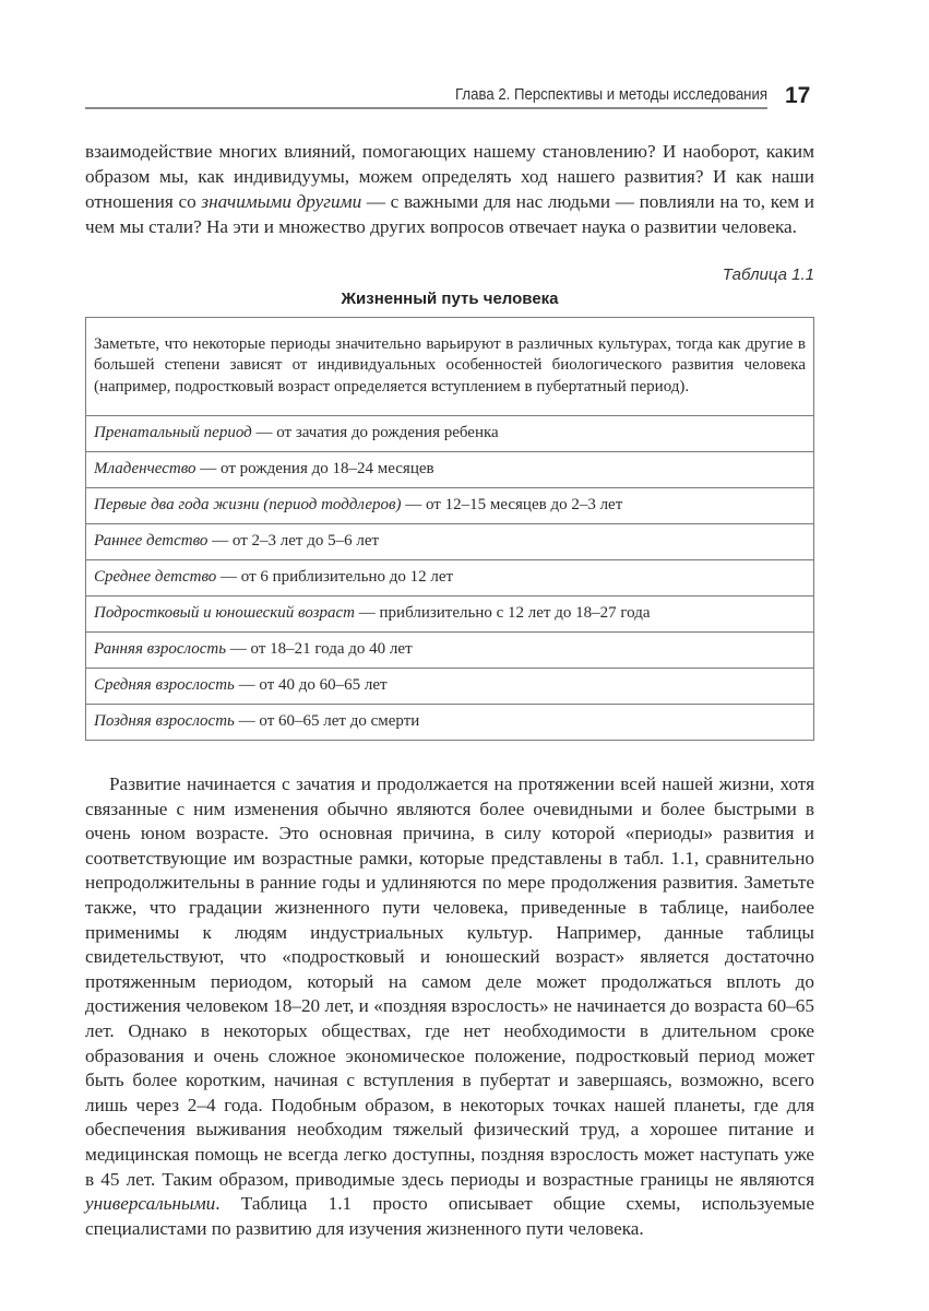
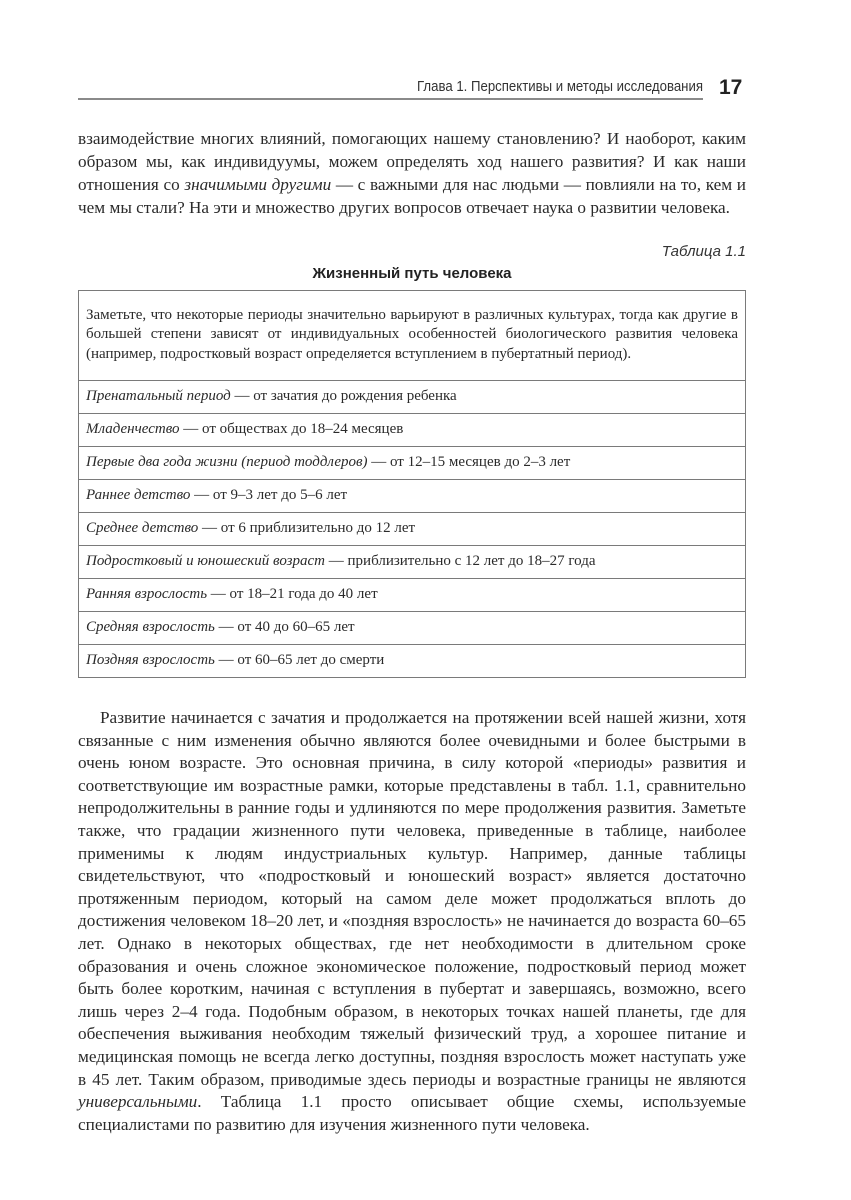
- Глава 2. Перспективы и методы исследования
+ Глава 1. Перспективы и методы исследования
  17
  взаимодействие многих влияний, помогающих нашему становлению? И наоборот, каким образом мы, как индивидуумы, можем определять ход нашего развития? И как наши отношения со значимыми другими — с важными для нас людьми — повлияли на то, кем и чем мы стали? На эти и множество других вопросов отвечает наука о развитии человека.
  Таблица 1.1
  Жизненный путь человека
  Заметьте, что некоторые периоды значительно варьируют в различных культурах, тогда как другие в большей степени зависят от индивидуальных особенностей биологического развития человека (например, подростковый возраст определяется вступлением в пубертатный период).
  Пренатальный период — от зачатия до рождения ребенка
- Младенчество — от рождения до 18–24 месяцев
+ Младенчество — от обществах до 18–24 месяцев
  Первые два года жизни (период тоддлеров) — от 12–15 месяцев до 2–3 лет
- Раннее детство — от 2–3 лет до 5–6 лет
+ Раннее детство — от 9–3 лет до 5–6 лет
  Среднее детство — от 6 приблизительно до 12 лет
  Подростковый и юношеский возраст — приблизительно с 12 лет до 18–27 года
  Ранняя взрослость — от 18–21 года до 40 лет
  Средняя взрослость — от 40 до 60–65 лет
  Поздняя взрослость — от 60–65 лет до смерти
  Развитие начинается с зачатия и продолжается на протяжении всей нашей жизни, хотя связанные с ним изменения обычно являются более очевидными и более быстрыми в очень юном возрасте. Это основная причина, в силу которой «периоды» развития и соответствующие им возрастные рамки, которые представлены в табл. 1.1, сравнительно непродолжительны в ранние годы и удлиняются по мере продолжения развития. Заметьте также, что градации жизненного пути человека, приведенные в таблице, наиболее применимы к людям индустриальных культур. Например, данные таблицы свидетельствуют, что «подростковый и юношеский возраст» является достаточно протяженным периодом, который на самом деле может продолжаться вплоть до достижения человеком 18–20 лет, и «поздняя взрослость» не начинается до возраста 60–65 лет. Однако в некоторых обществах, где нет необходимости в длительном сроке образования и очень сложное экономическое положение, подростковый период может быть более коротким, начиная с вступления в пубертат и завершаясь, возможно, всего лишь через 2–4 года. Подобным образом, в некоторых точках нашей планеты, где для обеспечения выживания необходим тяжелый физический труд, а хорошее питание и медицинская помощь не всегда легко доступны, поздняя взрослость может наступать уже в 45 лет. Таким образом, приводимые здесь периоды и возрастные границы не являются универсальными. Таблица 1.1 просто описывает общие схемы, используемые специалистами по развитию для изучения жизненного пути человека.
